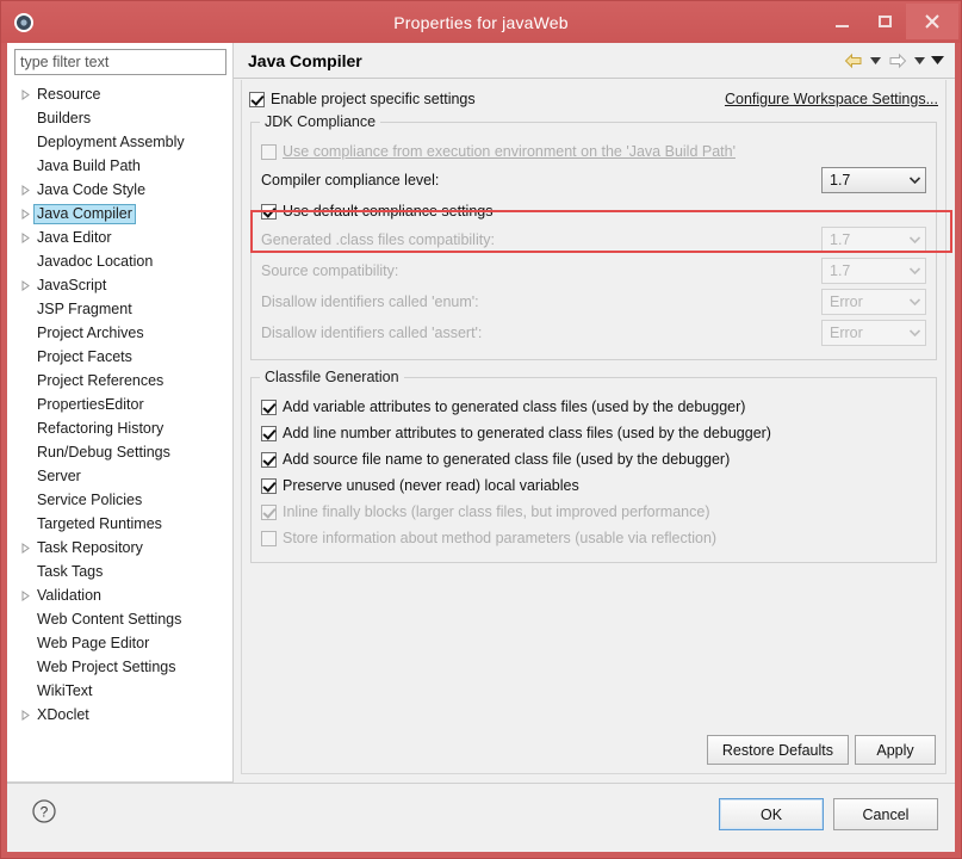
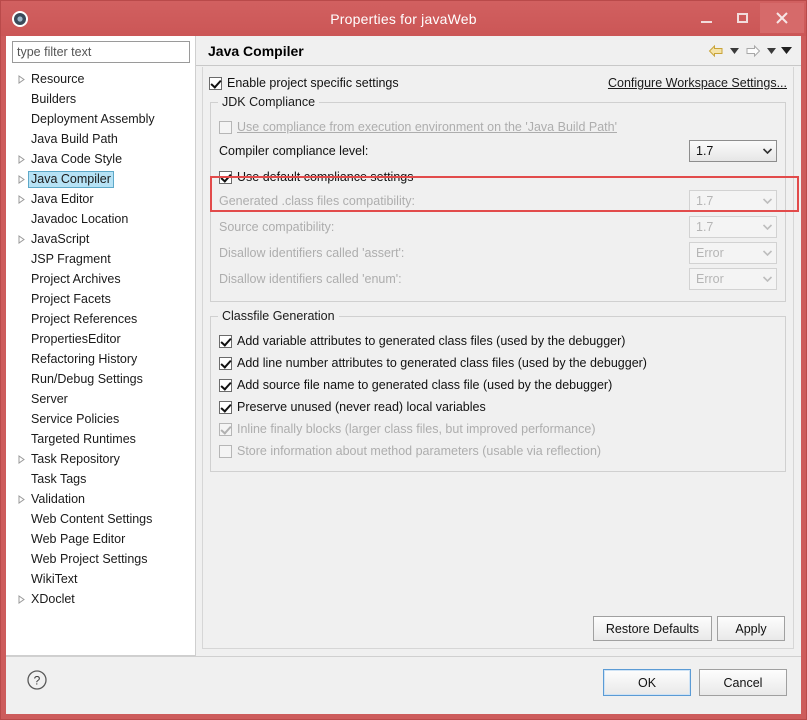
  Properties for javaWeb
  type filter text
  Resource
  Builders
  Deployment Assembly
  Java Build Path
  Java Code Style
  Java Compiler
  Java Editor
  Javadoc Location
  JavaScript
  JSP Fragment
  Project Archives
  Project Facets
  Project References
  PropertiesEditor
  Refactoring History
  Run/Debug Settings
  Server
  Service Policies
  Targeted Runtimes
  Task Repository
  Task Tags
  Validation
  Web Content Settings
  Web Page Editor
  Web Project Settings
  WikiText
  XDoclet
  Java Compiler
  Enable project specific settings
  Configure Workspace Settings...
  JDK Compliance
  Use compliance from execution environment on the 'Java Build Path'
  Compiler compliance level:
  1.7
  Use default compliance settings
  Generated .class files compatibility:
  1.7
  Source compatibility:
  1.7
- Disallow identifiers called 'enum':
+ Disallow identifiers called 'assert':
  Error
- Disallow identifiers called 'assert':
+ Disallow identifiers called 'enum':
  Error
  Classfile Generation
  Add variable attributes to generated class files (used by the debugger)
  Add line number attributes to generated class files (used by the debugger)
  Add source file name to generated class file (used by the debugger)
  Preserve unused (never read) local variables
  Inline finally blocks (larger class files, but improved performance)
  Store information about method parameters (usable via reflection)
  Restore Defaults
  Apply
  ?
  OK
  Cancel
